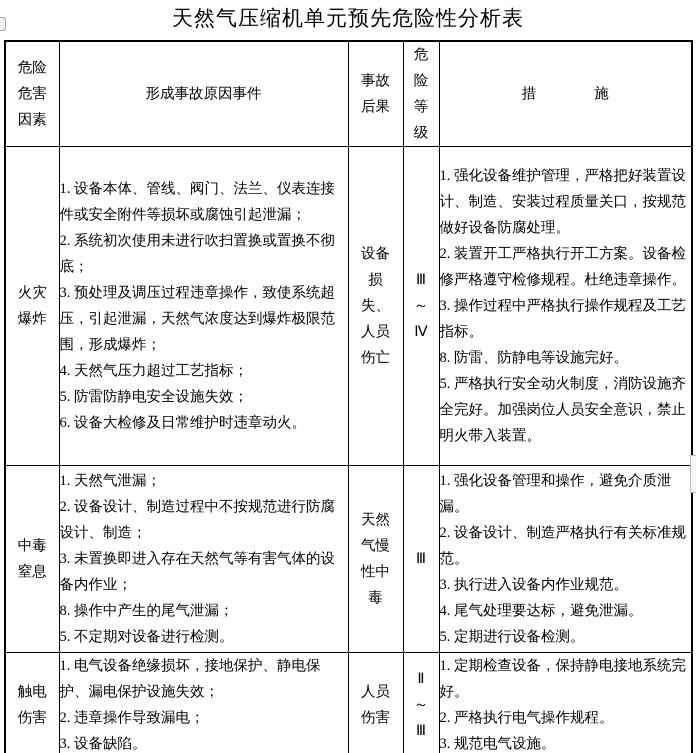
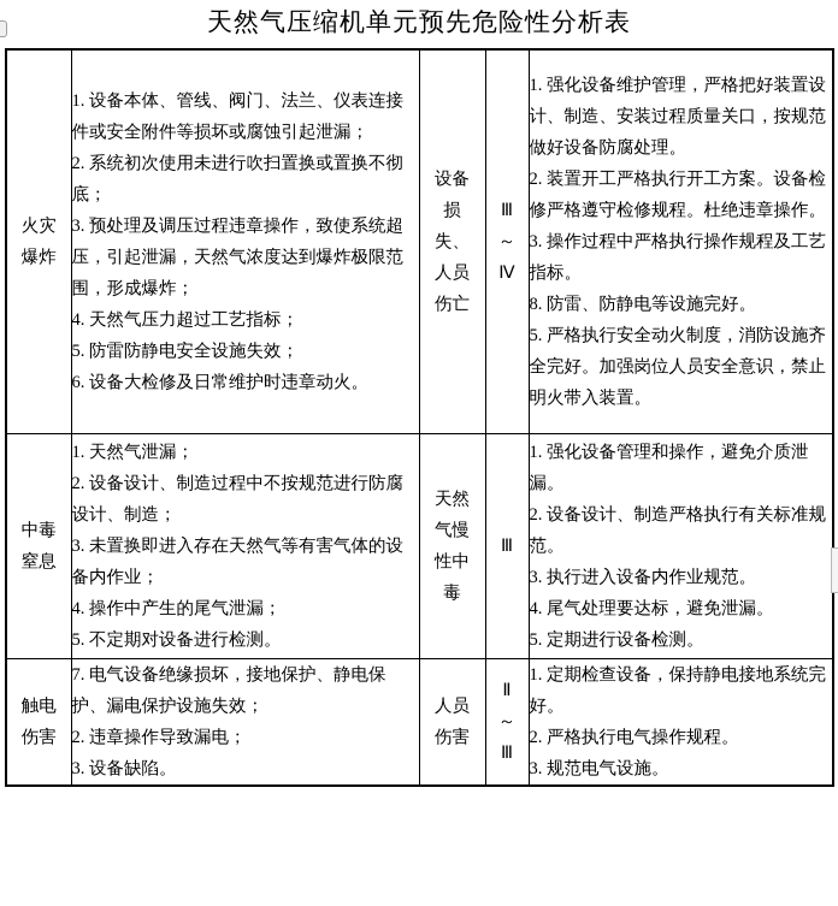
  天然气压缩机单元预先危险性分析表
- 危险 危害 因素	形成事故原因事件	事故 后果	危 险 等 级	措 施
  火灾 爆炸	1. 设备本体、管线、阀门、法兰、仪表连接件或安全附件等损坏或腐蚀引起泄漏；2. 系统初次使用未进行吹扫置换或置换不彻底；3. 预处理及调压过程违章操作，致使系统超压，引起泄漏，天然气浓度达到爆炸极限范围，形成爆炸；4. 天然气压力超过工艺指标；5. 防雷防静电安全设施失效；6. 设备大检修及日常维护时违章动火。	设备 损 失、 人员 伤亡	Ⅲ ～ Ⅳ	1. 强化设备维护管理，严格把好装置设计、制造、安装过程质量关口，按规范做好设备防腐处理。2. 装置开工严格执行开工方案。设备检修严格遵守检修规程。杜绝违章操作。3. 操作过程中严格执行操作规程及工艺指标。8. 防雷、防静电等设施完好。5. 严格执行安全动火制度，消防设施齐全完好。加强岗位人员安全意识，禁止明火带入装置。
- 中毒 窒息	1. 天然气泄漏；2. 设备设计、制造过程中不按规范进行防腐设计、制造；3. 未置换即进入存在天然气等有害气体的设备内作业；8. 操作中产生的尾气泄漏；5. 不定期对设备进行检测。	天然 气慢 性中 毒	Ⅲ	1. 强化设备管理和操作，避免介质泄漏。2. 设备设计、制造严格执行有关标准规范。3. 执行进入设备内作业规范。4. 尾气处理要达标，避免泄漏。5. 定期进行设备检测。
+ 中毒 窒息	1. 天然气泄漏；2. 设备设计、制造过程中不按规范进行防腐设计、制造；3. 未置换即进入存在天然气等有害气体的设备内作业；4. 操作中产生的尾气泄漏；5. 不定期对设备进行检测。	天然 气慢 性中 毒	Ⅲ	1. 强化设备管理和操作，避免介质泄漏。2. 设备设计、制造严格执行有关标准规范。3. 执行进入设备内作业规范。4. 尾气处理要达标，避免泄漏。5. 定期进行设备检测。
- 触电 伤害	1. 电气设备绝缘损坏，接地保护、静电保护、漏电保护设施失效；2. 违章操作导致漏电；3. 设备缺陷。	人员 伤害	Ⅱ ～ Ⅲ	1. 定期检查设备，保持静电接地系统完好。2. 严格执行电气操作规程。3. 规范电气设施。
+ 触电 伤害	7. 电气设备绝缘损坏，接地保护、静电保护、漏电保护设施失效；2. 违章操作导致漏电；3. 设备缺陷。	人员 伤害	Ⅱ ～ Ⅲ	1. 定期检查设备，保持静电接地系统完好。2. 严格执行电气操作规程。3. 规范电气设施。
